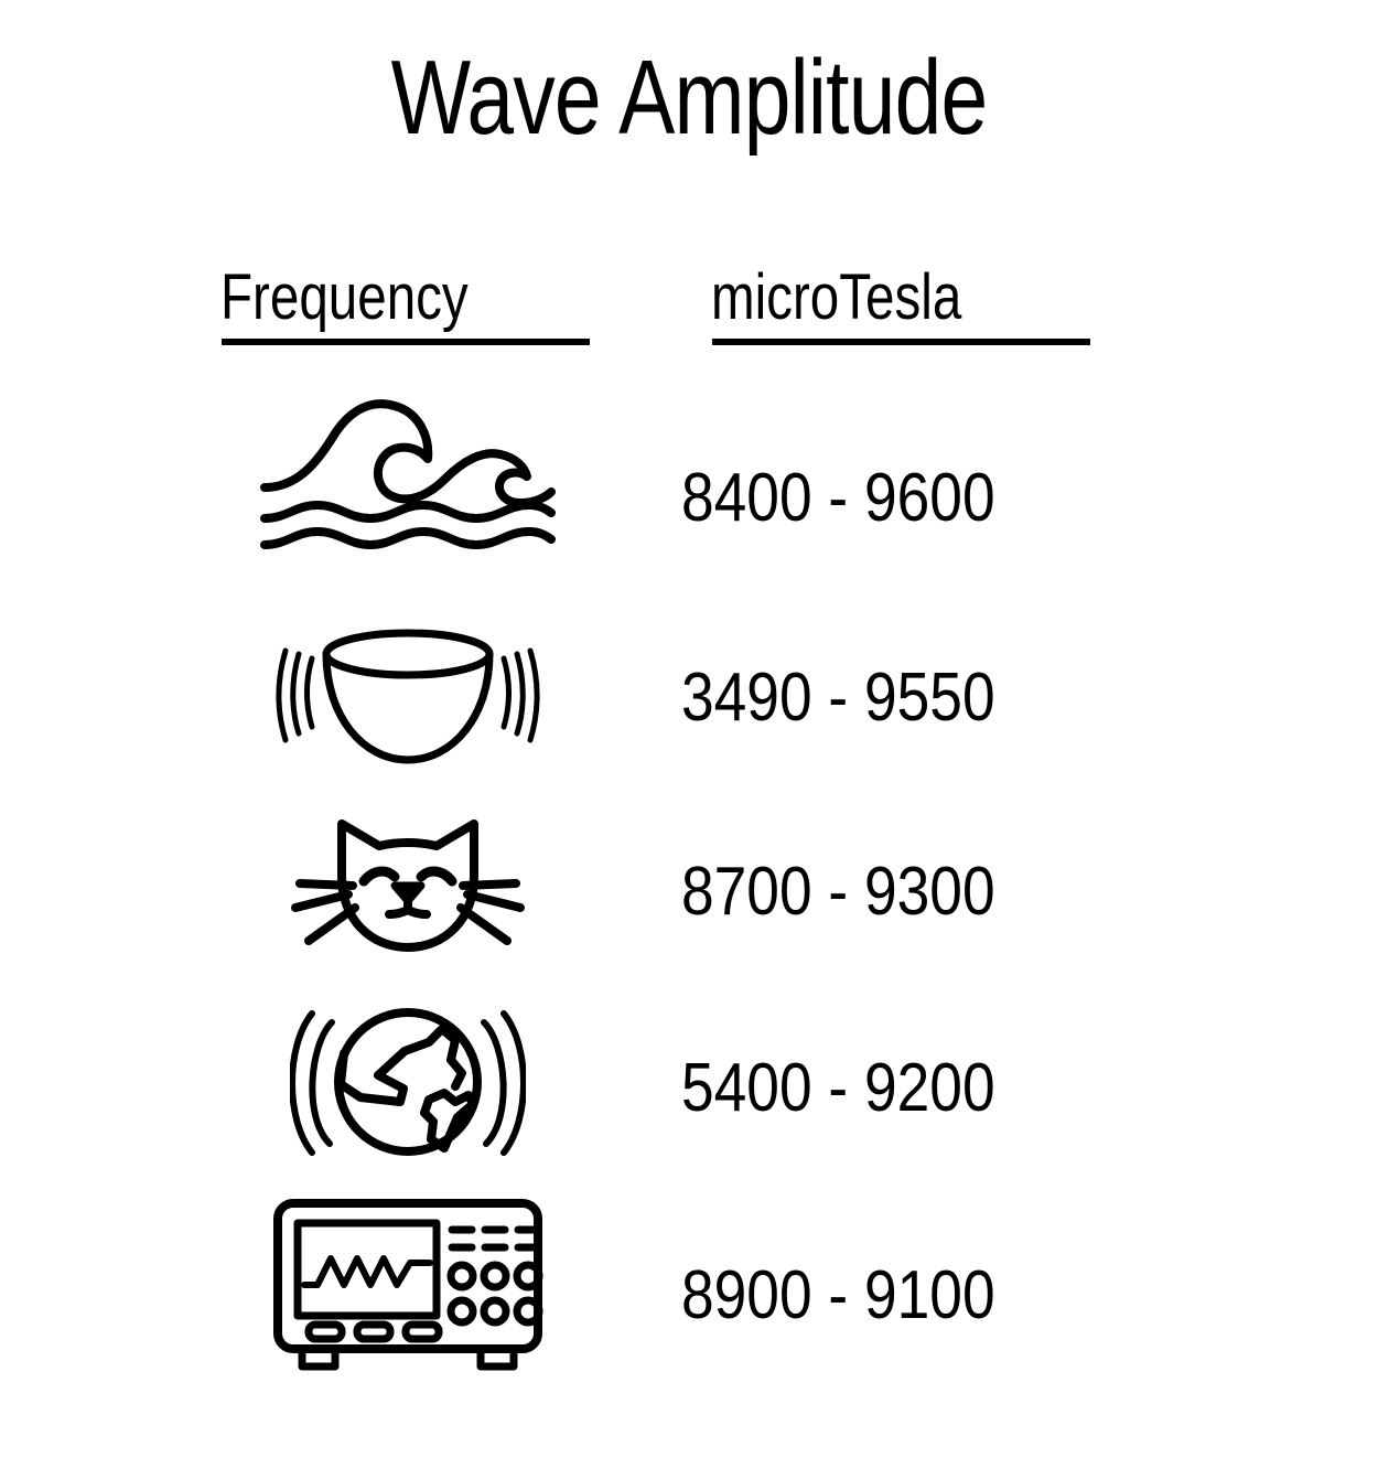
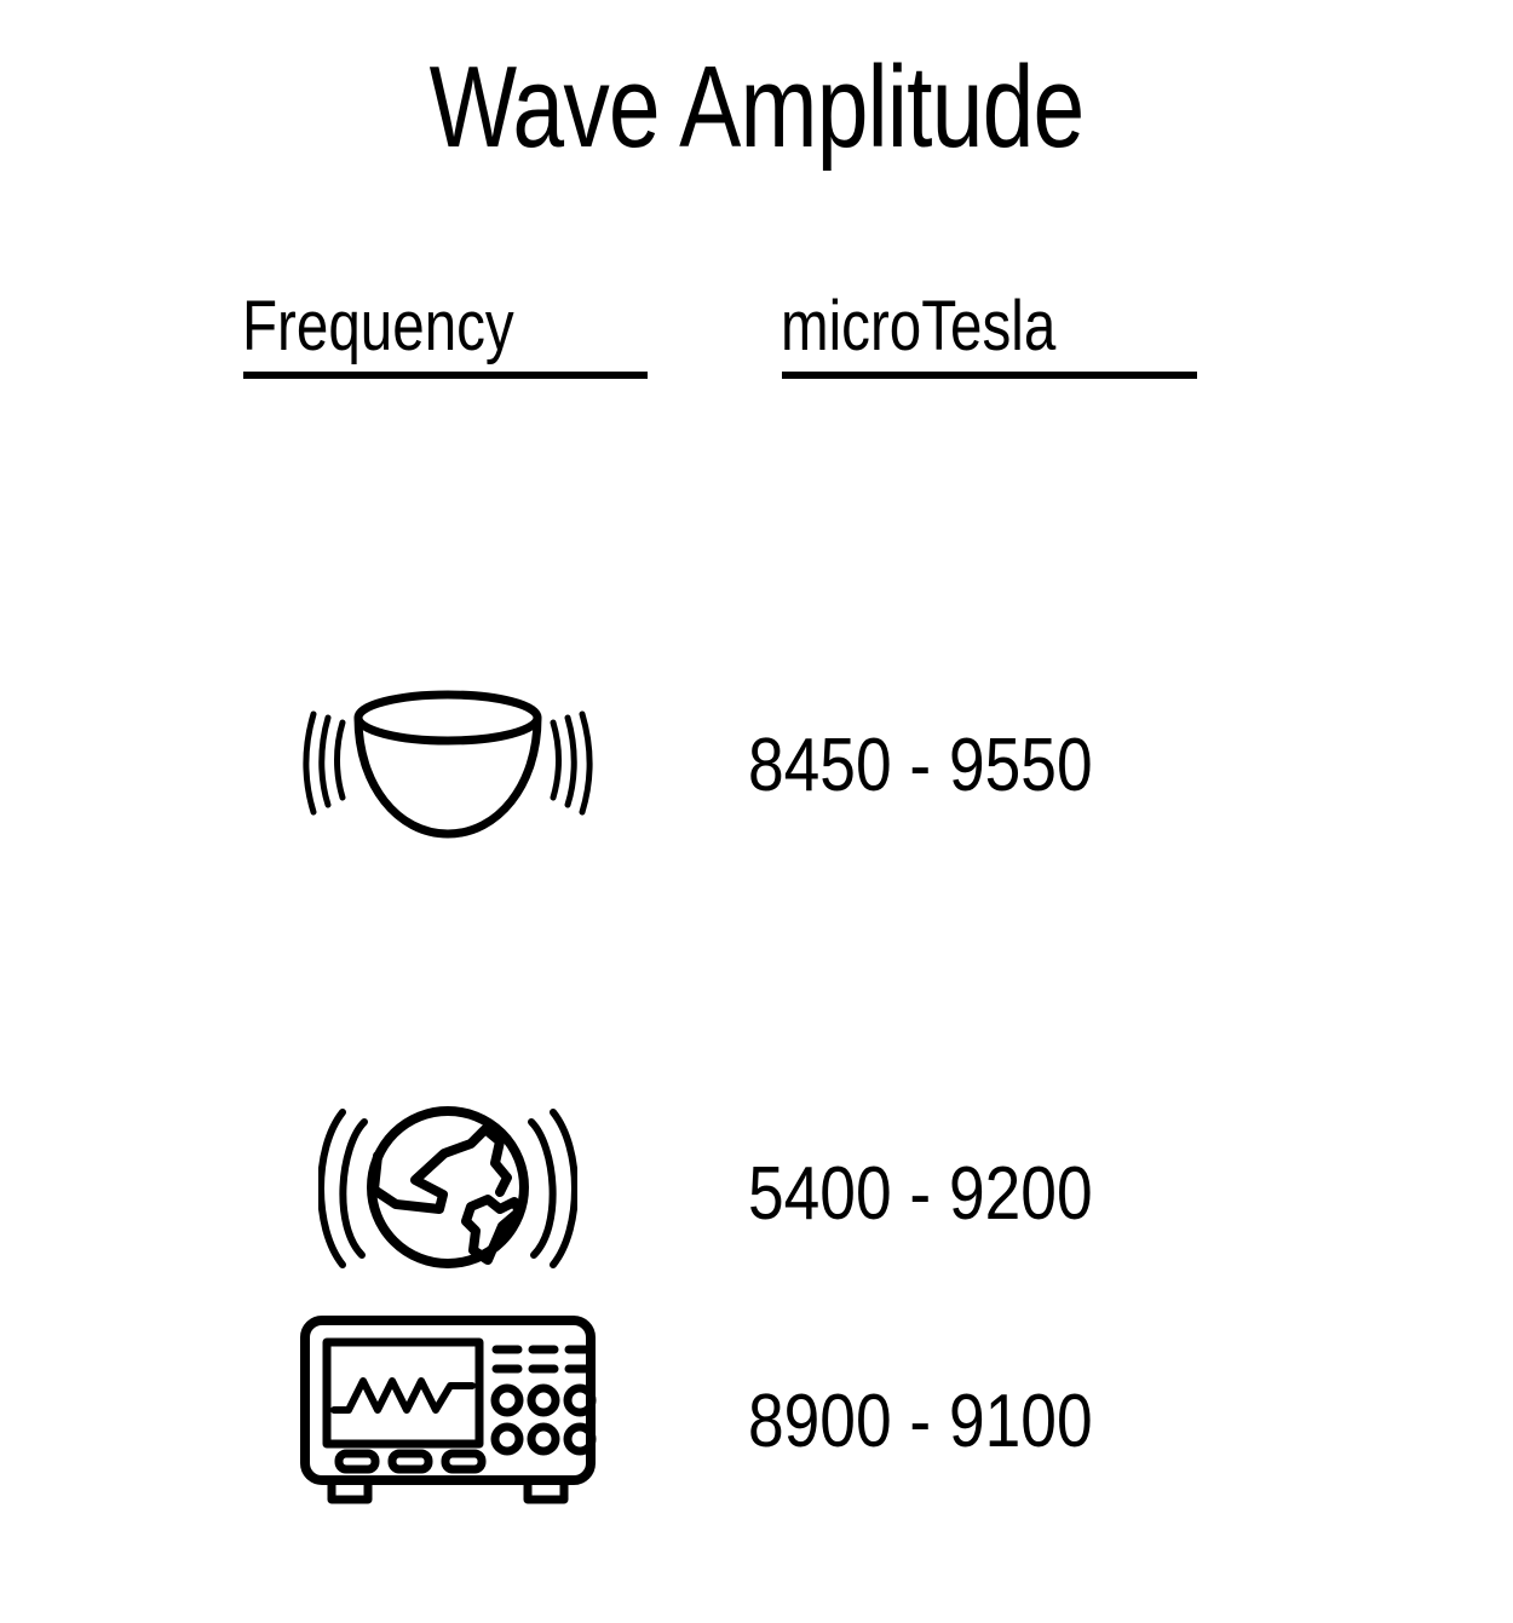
  Wave Amplitude
  Frequency
  microTesla
- 8400 - 9600
- 3490 - 9550
+ 8450 - 9550
- 8700 - 9300
  5400 - 9200
  8900 - 9100
